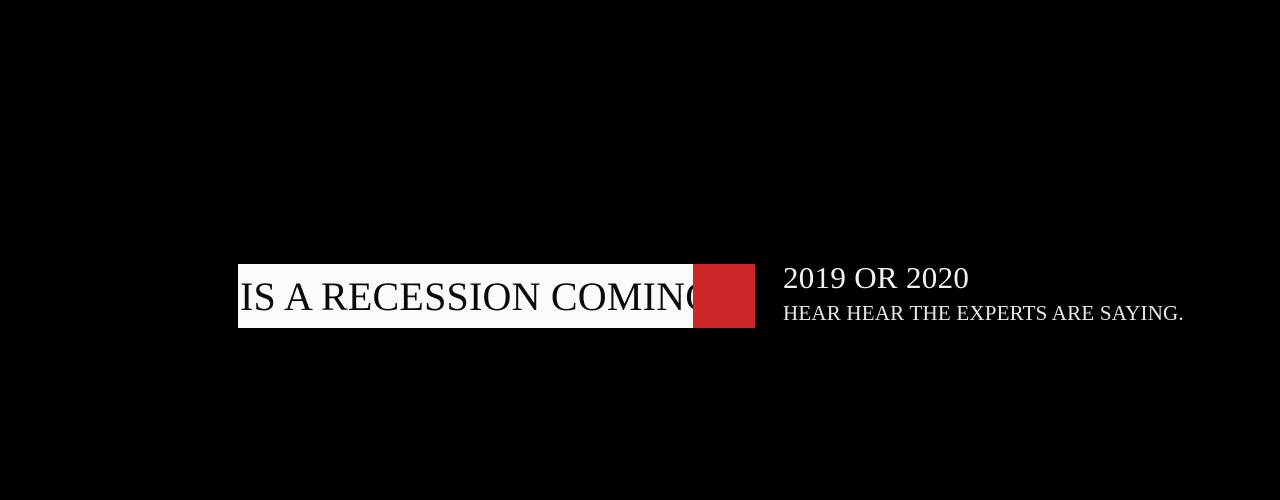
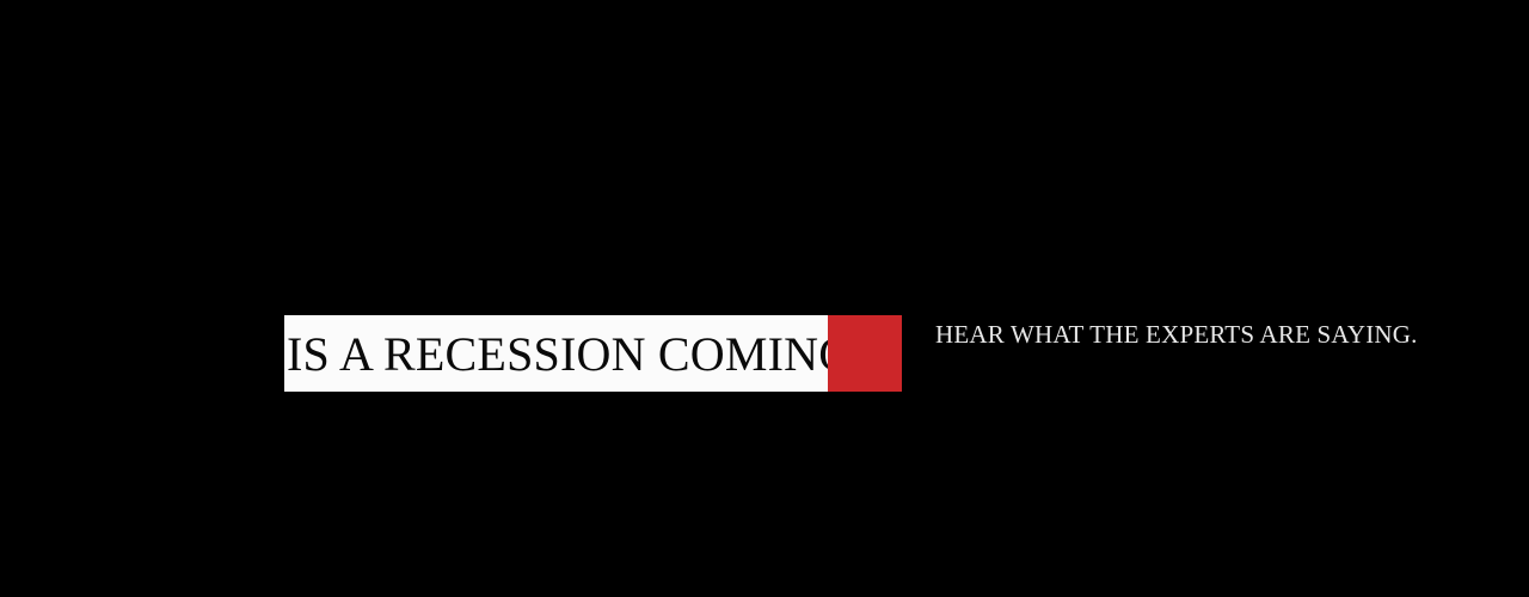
  IS A RECESSION COMIN
- 2019 OR 2020
- HEAR HEAR THE EXPERTS ARE SAYING.
+ HEAR WHAT THE EXPERTS ARE SAYING.
